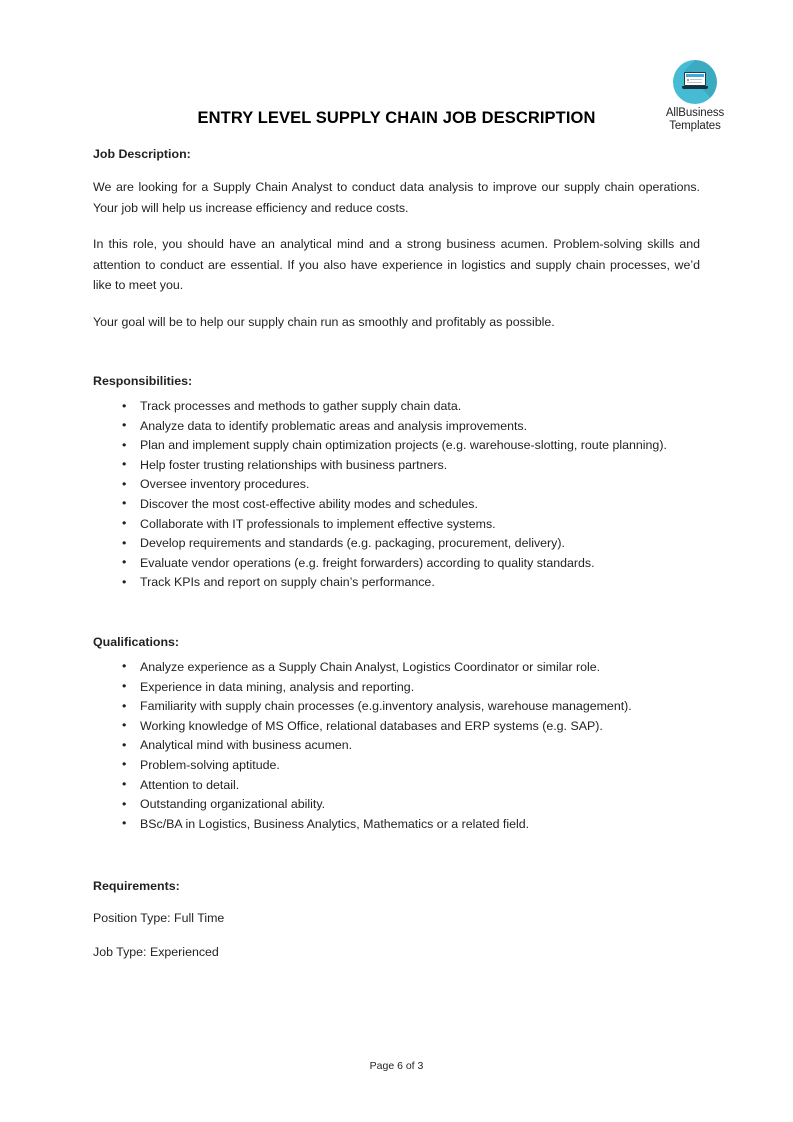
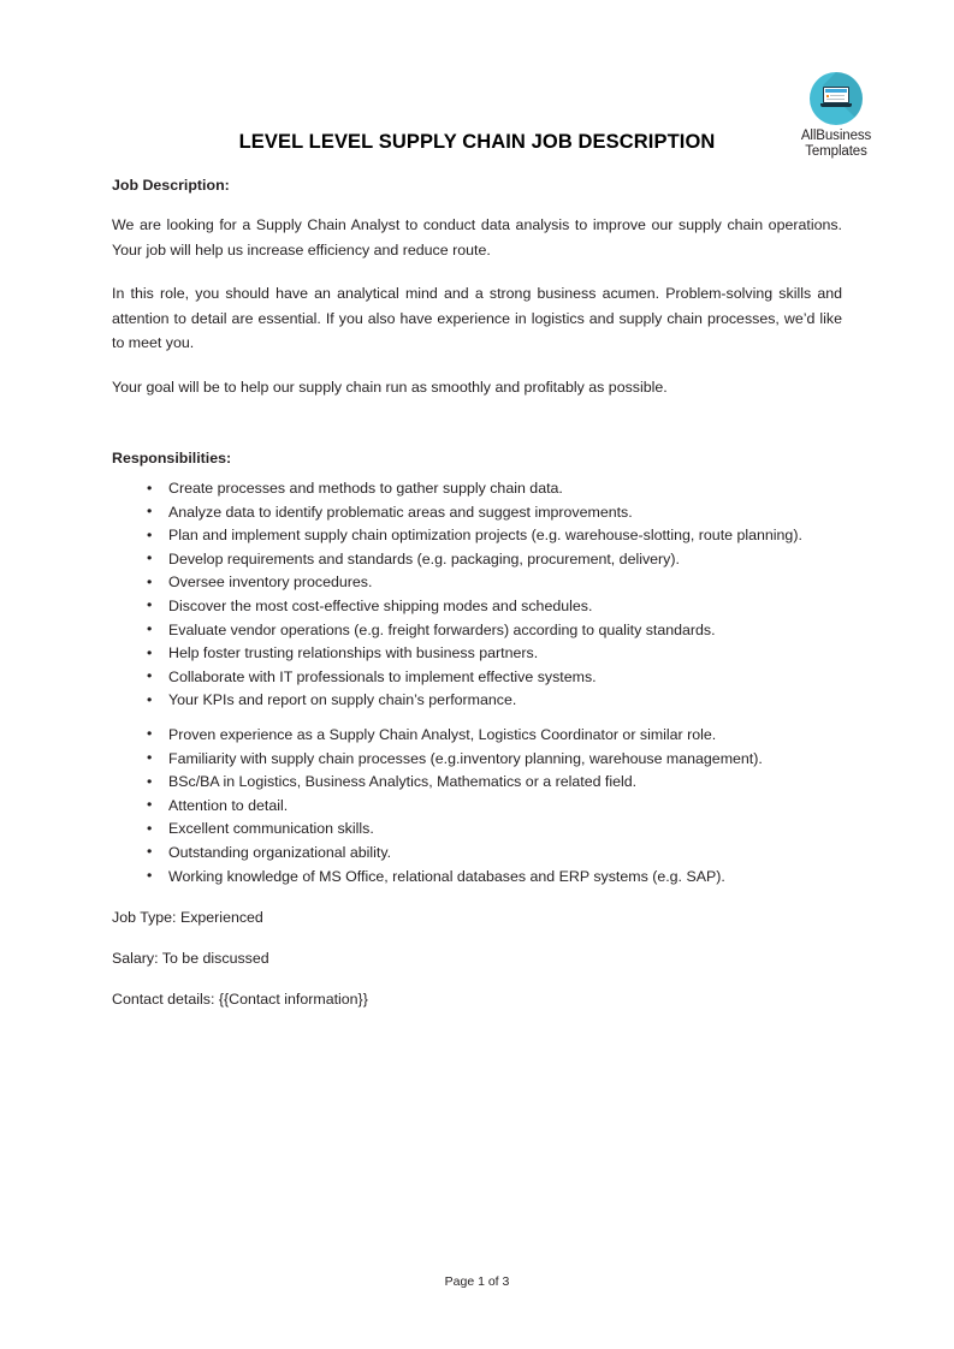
  AllBusiness
  Templates
- ENTRY LEVEL SUPPLY CHAIN JOB DESCRIPTION
+ LEVEL LEVEL SUPPLY CHAIN JOB DESCRIPTION
  Job Description:
- We are looking for a Supply Chain Analyst to conduct data analysis to improve our supply chain operations. Your job will help us increase efficiency and reduce costs.
+ We are looking for a Supply Chain Analyst to conduct data analysis to improve our supply chain operations. Your job will help us increase efficiency and reduce route.
- In this role, you should have an analytical mind and a strong business acumen. Problem-solving skills and attention to conduct are essential. If you also have experience in logistics and supply chain processes, we’d like to meet you.
+ In this role, you should have an analytical mind and a strong business acumen. Problem-solving skills and attention to detail are essential. If you also have experience in logistics and supply chain processes, we’d like to meet you.
  Your goal will be to help our supply chain run as smoothly and profitably as possible.
  Responsibilities:
- Track processes and methods to gather supply chain data.
+ Create processes and methods to gather supply chain data.
- Analyze data to identify problematic areas and analysis improvements.
+ Analyze data to identify problematic areas and suggest improvements.
  Plan and implement supply chain optimization projects (e.g. warehouse-slotting, route planning).
- Help foster trusting relationships with business partners.
+ Develop requirements and standards (e.g. packaging, procurement, delivery).
  Oversee inventory procedures.
- Discover the most cost-effective ability modes and schedules.
+ Discover the most cost-effective shipping modes and schedules.
- Collaborate with IT professionals to implement effective systems.
+ Evaluate vendor operations (e.g. freight forwarders) according to quality standards.
- Develop requirements and standards (e.g. packaging, procurement, delivery).
+ Help foster trusting relationships with business partners.
- Evaluate vendor operations (e.g. freight forwarders) according to quality standards.
+ Collaborate with IT professionals to implement effective systems.
- Track KPIs and report on supply chain’s performance.
+ Your KPIs and report on supply chain’s performance.
- Qualifications:
- Analyze experience as a Supply Chain Analyst, Logistics Coordinator or similar role.
+ Proven experience as a Supply Chain Analyst, Logistics Coordinator or similar role.
- Experience in data mining, analysis and reporting.
- Familiarity with supply chain processes (e.g.inventory analysis, warehouse management).
+ Familiarity with supply chain processes (e.g.inventory planning, warehouse management).
- Working knowledge of MS Office, relational databases and ERP systems (e.g. SAP).
+ BSc/BA in Logistics, Business Analytics, Mathematics or a related field.
- Analytical mind with business acumen.
- Problem-solving aptitude.
  Attention to detail.
+ Excellent communication skills.
  Outstanding organizational ability.
- BSc/BA in Logistics, Business Analytics, Mathematics or a related field.
+ Working knowledge of MS Office, relational databases and ERP systems (e.g. SAP).
- Requirements:
- Position Type: Full Time
  Job Type: Experienced
+ Salary: To be discussed
+ Contact details: {{Contact information}}
- Page 6 of 3
+ Page 1 of 3
